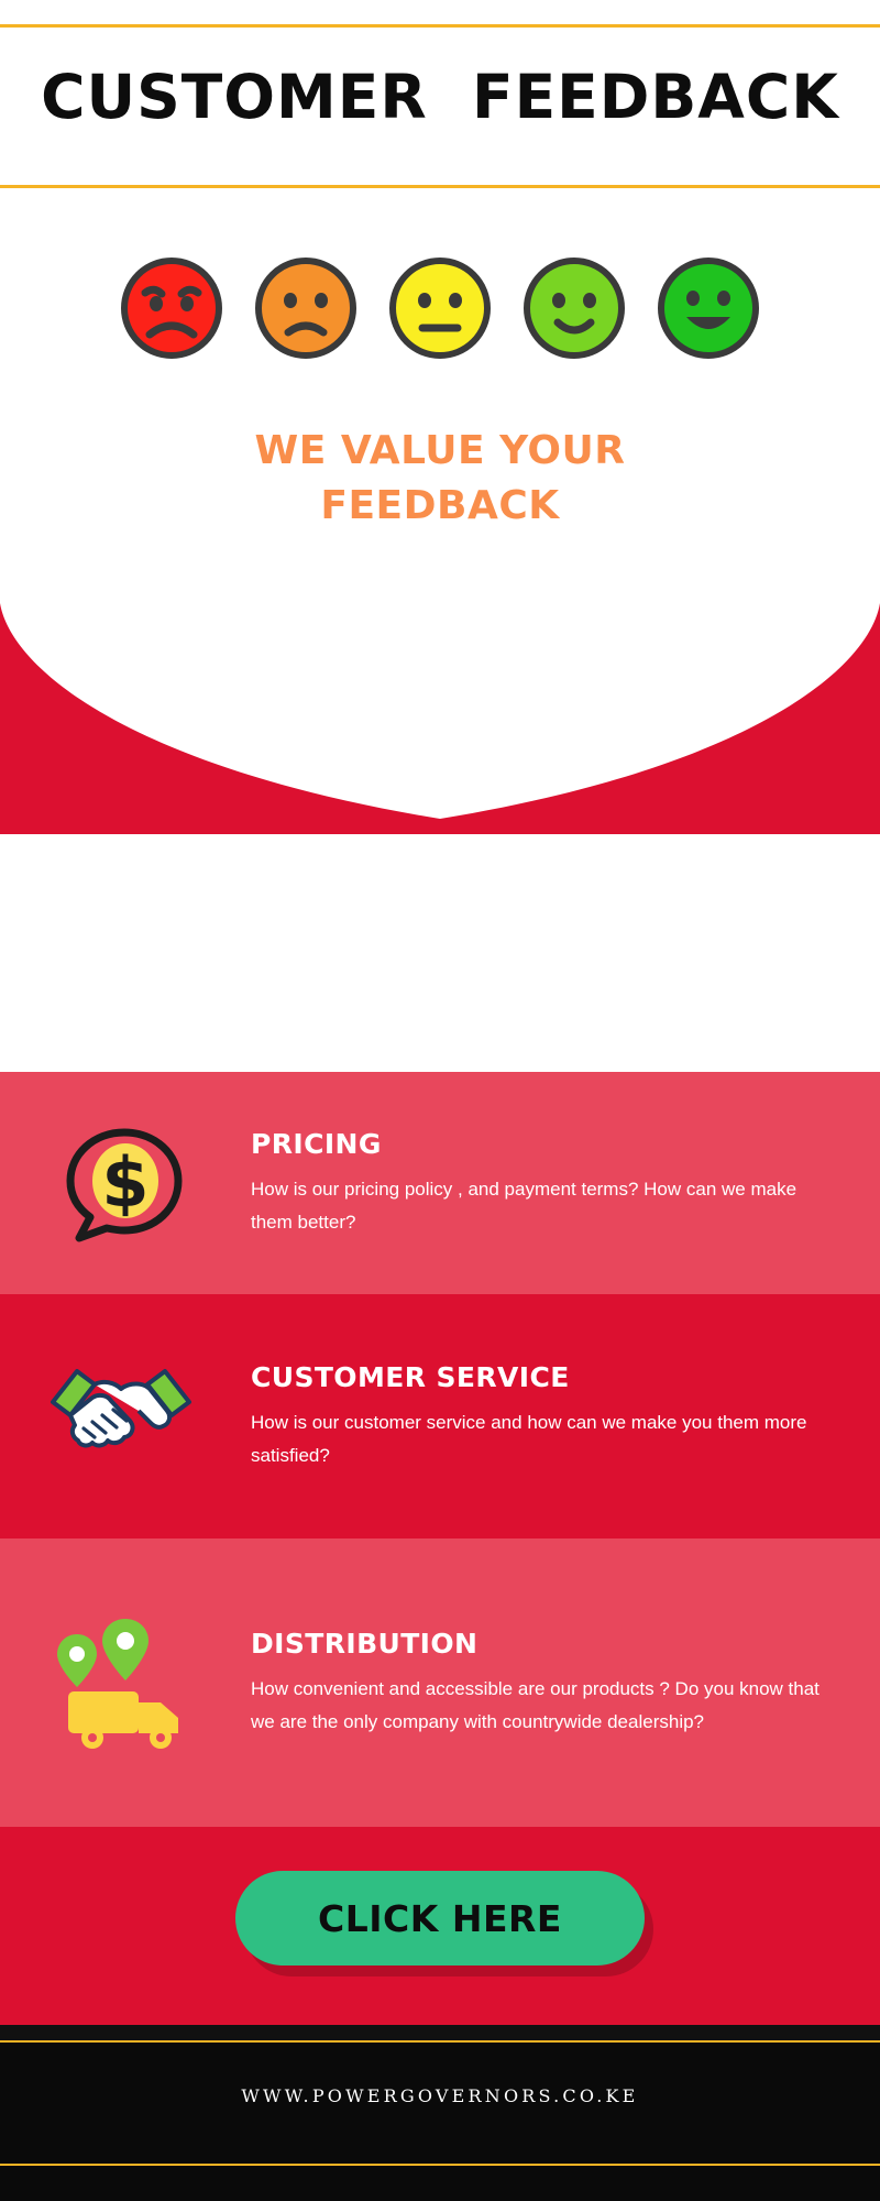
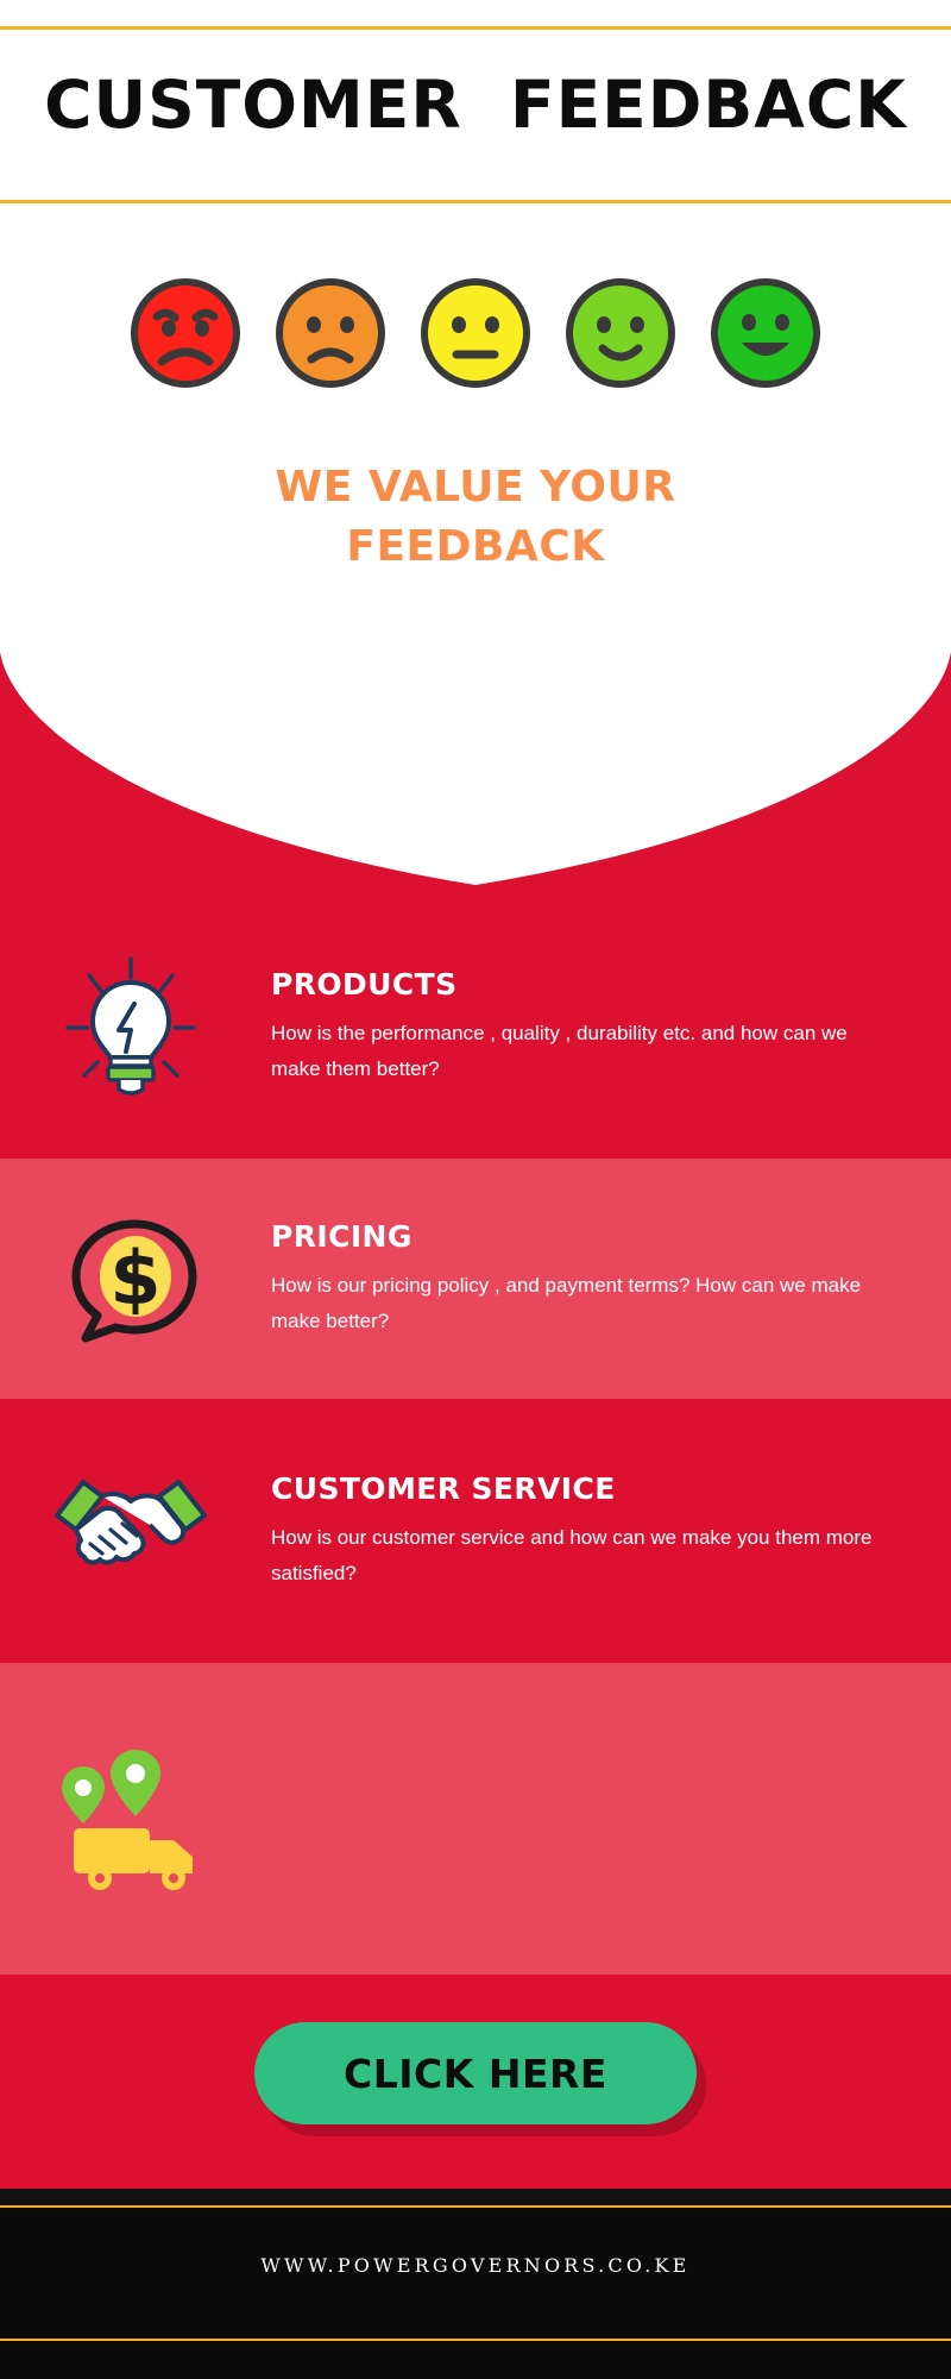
  CUSTOMER FEEDBACK
  WE VALUE YOUR
  FEEDBACK
+ PRODUCTS
+ How is the performance , quality , durability etc. and how can we make them better?
  $
  PRICING
- How is our pricing policy , and payment terms? How can we make them better?
+ How is our pricing policy , and payment terms? How can we make make better?
  CUSTOMER SERVICE
  How is our customer service and how can we make you them more satisfied?
- DISTRIBUTION
- How convenient and accessible are our products ? Do you know that we are the only company with countrywide dealership?
  CLICK HERE
  WWW.POWERGOVERNORS.CO.KE
